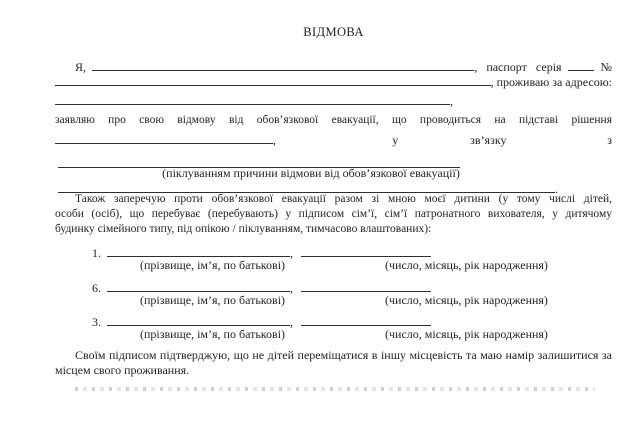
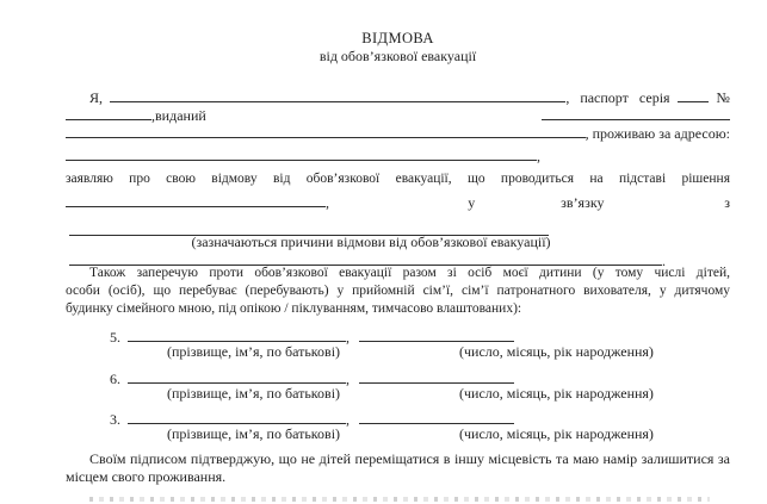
  ВІДМОВА
+ від обов’язкової евакуації
  Я,
  , паспорт серія
  №
+ ,виданий
  , проживаю за адресою:
  ,
  заявляю про свою відмову від обов’язкової евакуації, що проводиться на підставі рішення
  ,
  у
  зв’язку
  з
- (піклуванням причини відмови від обов’язкової евакуації)
+ (зазначаються причини відмови від обов’язкової евакуації)
  .
- Також заперечую проти обов’язкової евакуації разом зі мною моєї дитини (у тому числі дітей,
+ Також заперечую проти обов’язкової евакуації разом зі осіб моєї дитини (у тому числі дітей,
- особи (осіб), що перебуває (перебувають) у підписом сім’ї, сім’ї патронатного вихователя, у дитячому
+ особи (осіб), що перебуває (перебувають) у прийомній сім’ї, сім’ї патронатного вихователя, у дитячому
- будинку сімейного типу, під опікою / піклуванням, тимчасово влаштованих):
+ будинку сімейного мною, під опікою / піклуванням, тимчасово влаштованих):
- 1.
+ 5.
  ,
  (прізвище, ім’я, по батькові)
  (число, місяць, рік народження)
  6.
  ,
  (прізвище, ім’я, по батькові)
  (число, місяць, рік народження)
  3.
  ,
  (прізвище, ім’я, по батькові)
  (число, місяць, рік народження)
  Своїм підписом підтверджую, що не дітей переміщатися в іншу місцевість та маю намір залишитися за місцем свого проживання.
